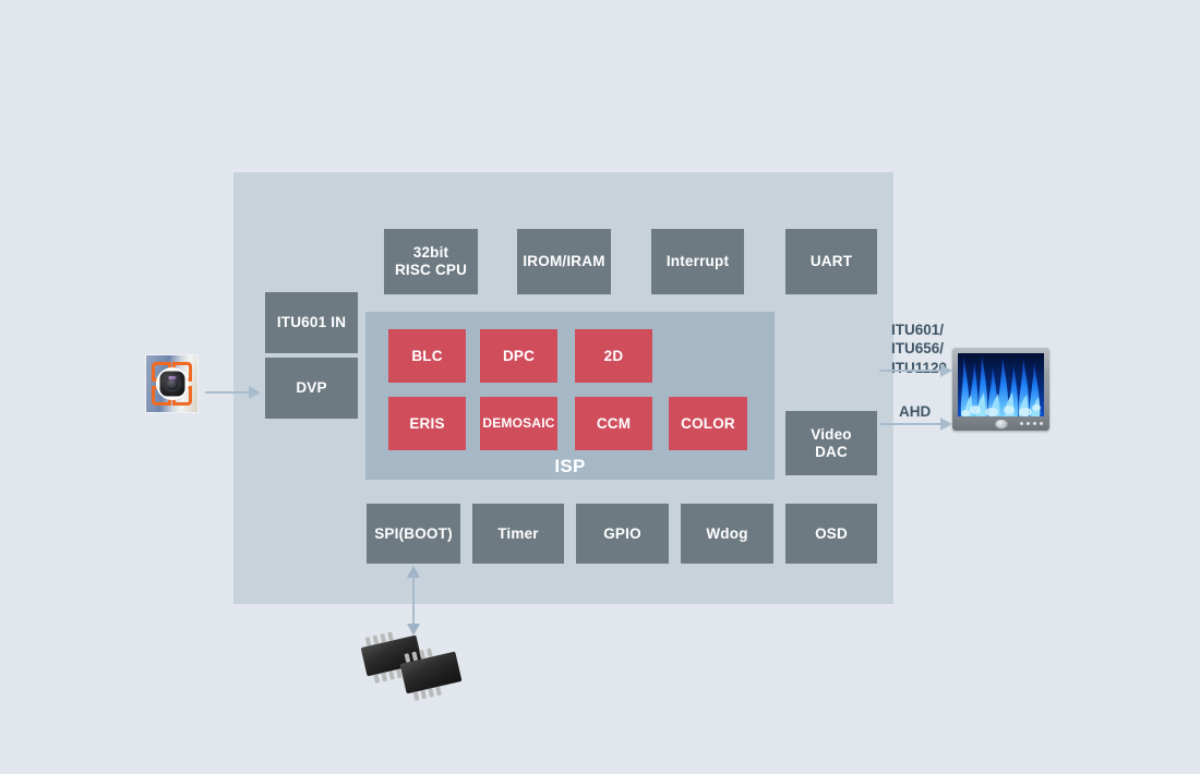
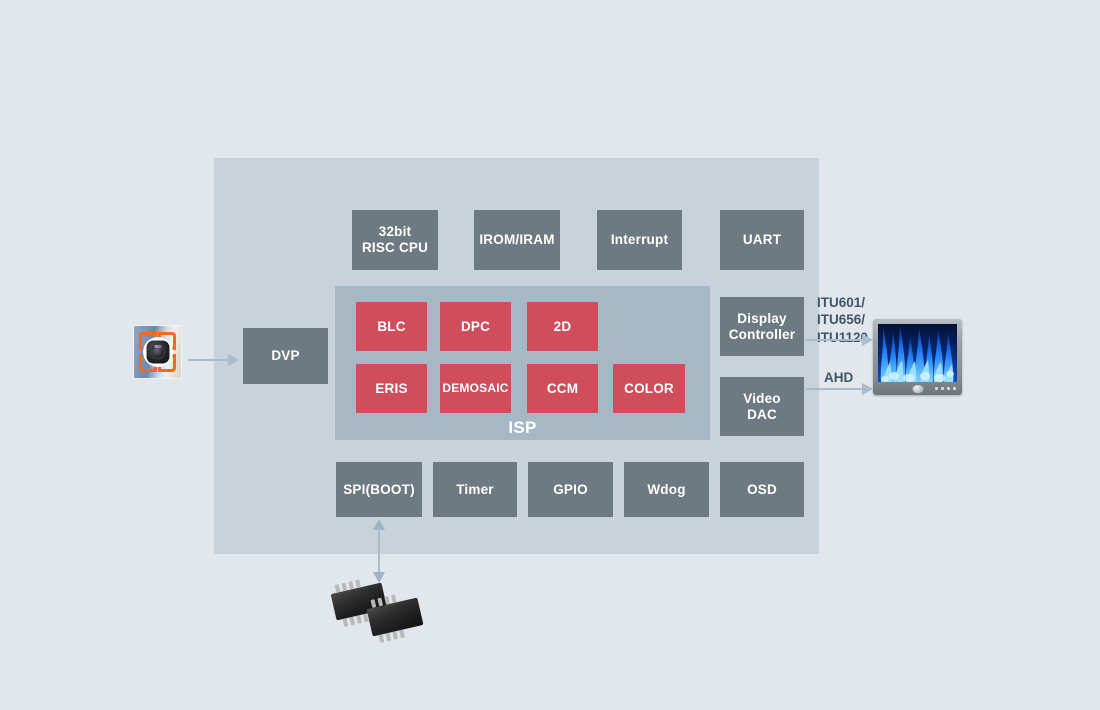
  32bit
  RISC CPU
  IROM/IRAM
  Interrupt
  UART
- ITU601 IN
  DVP
  BLC
  DPC
  2D
  ERIS
  DEMOSAIC
  CCM
  COLOR
  ISP
+ Display
+ Controller
  Video
  DAC
  SPI(BOOT)
  Timer
  GPIO
  Wdog
  OSD
  ITU601/
  ITU656/
  ITU1120
  AHD
